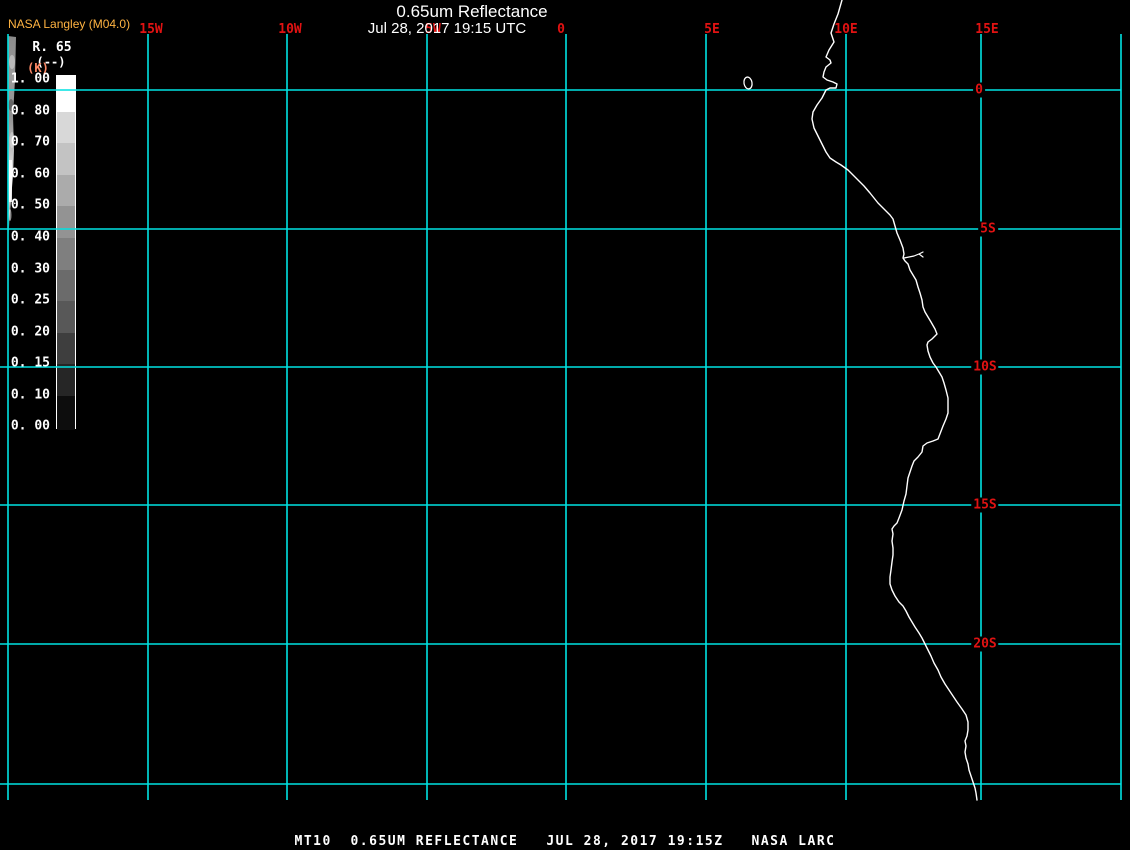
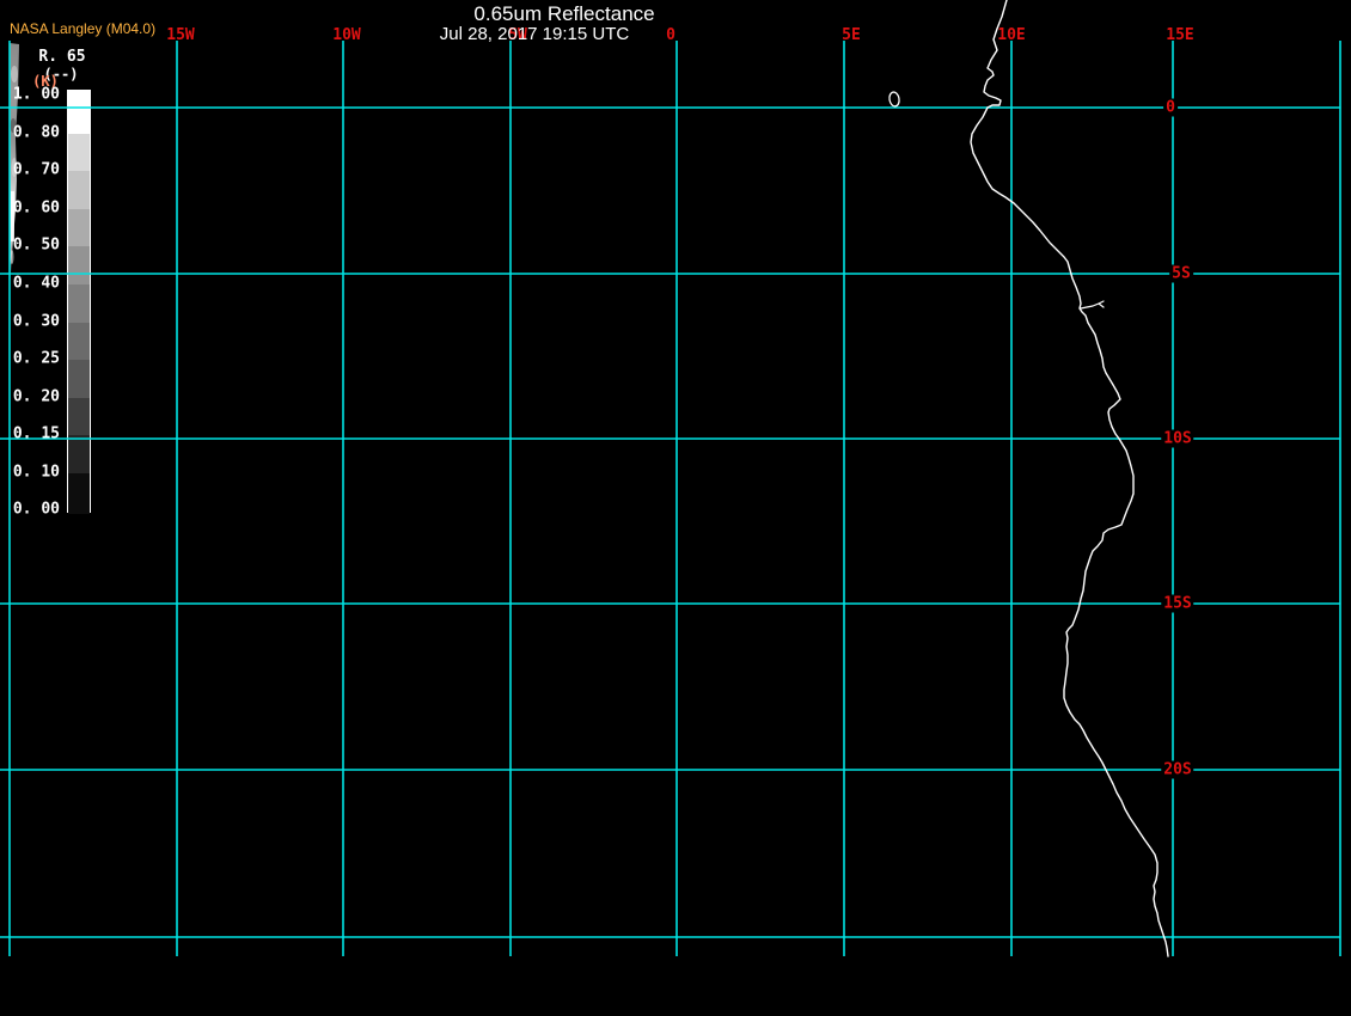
  NASA Langley (M04.0)
  0.65um Reflectance
  Jul 28, 2017 19:15 UTC
  15W
  10W
  5W
  0
  5E
  10E
  15E
  0
  5S
  10S
  15S
  20S
  R. 65
  (--)
  (K)
  1. 00
  0. 80
  0. 70
  0. 60
  0. 50
  0. 40
  0. 30
  0. 25
  0. 20
  0. 15
  0. 10
  0. 00
- MT10 0.65UM REFLECTANCE JUL 28, 2017 19:15Z NASA LARC
